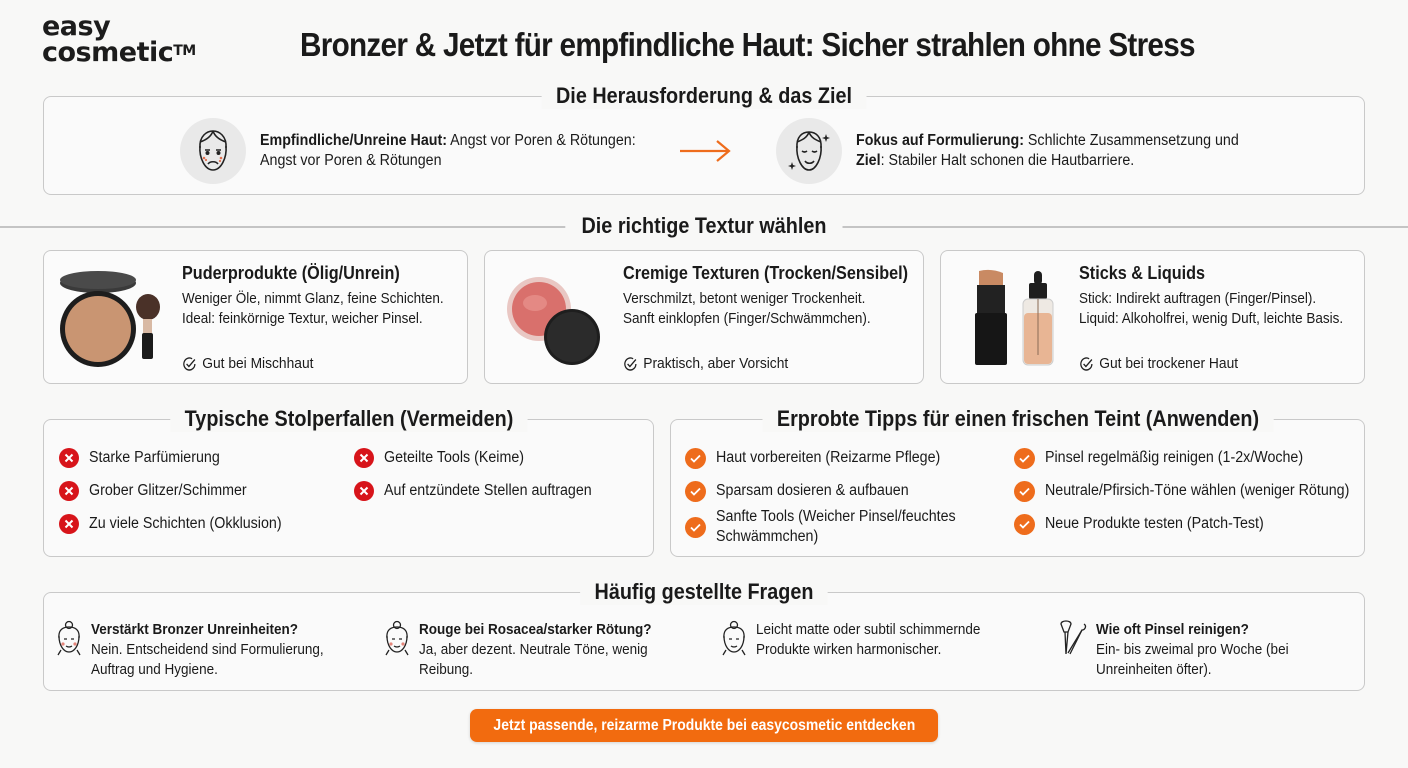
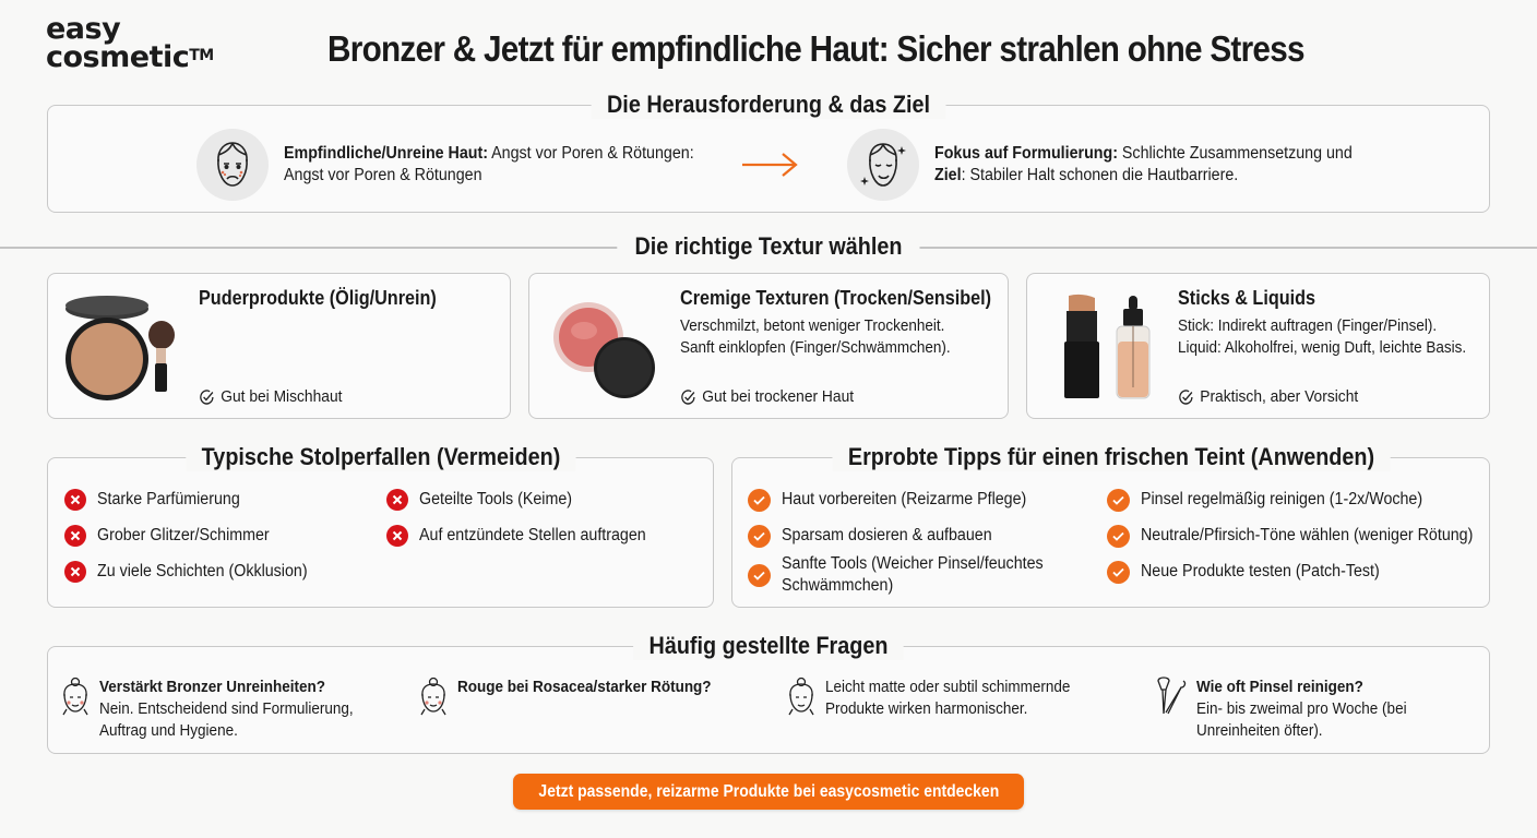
  easy
  cosmeticTM
  Bronzer & Jetzt für empfindliche Haut: Sicher strahlen ohne Stress
  Die Herausforderung & das Ziel
  Empfindliche/Unreine Haut: Angst vor Poren & Rötungen:
  Angst vor Poren & Rötungen
  Fokus auf Formulierung: Schlichte Zusammensetzung und
  Ziel: Stabiler Halt schonen die Hautbarriere.
  Die richtige Textur wählen
  Puderprodukte (Ölig/Unrein)
- Weniger Öle, nimmt Glanz, feine Schichten.
- Ideal: feinkörnige Textur, weicher Pinsel.
  Gut bei Mischhaut
  Cremige Texturen (Trocken/Sensibel)
  Verschmilzt, betont weniger Trockenheit.
  Sanft einklopfen (Finger/Schwämmchen).
- Praktisch, aber Vorsicht
+ Gut bei trockener Haut
  Sticks & Liquids
  Stick: Indirekt auftragen (Finger/Pinsel).
  Liquid: Alkoholfrei, wenig Duft, leichte Basis.
- Gut bei trockener Haut
+ Praktisch, aber Vorsicht
  Typische Stolperfallen (Vermeiden)
  Starke Parfümierung
  Grober Glitzer/Schimmer
  Zu viele Schichten (Okklusion)
  Geteilte Tools (Keime)
  Auf entzündete Stellen auftragen
  Erprobte Tipps für einen frischen Teint (Anwenden)
  Haut vorbereiten (Reizarme Pflege)
  Sparsam dosieren & aufbauen
  Sanfte Tools (Weicher Pinsel/feuchtes
  Schwämmchen)
  Pinsel regelmäßig reinigen (1-2x/Woche)
  Neutrale/Pfirsich-Töne wählen (weniger Rötung)
  Neue Produkte testen (Patch-Test)
  Häufig gestellte Fragen
  Verstärkt Bronzer Unreinheiten?
  Nein. Entscheidend sind Formulierung,
  Auftrag und Hygiene.
  Rouge bei Rosacea/starker Rötung?
- Ja, aber dezent. Neutrale Töne, wenig
- Reibung.
  Leicht matte oder subtil schimmernde
  Produkte wirken harmonischer.
  Wie oft Pinsel reinigen?
  Ein- bis zweimal pro Woche (bei
  Unreinheiten öfter).
  Jetzt passende, reizarme Produkte bei easycosmetic entdecken
